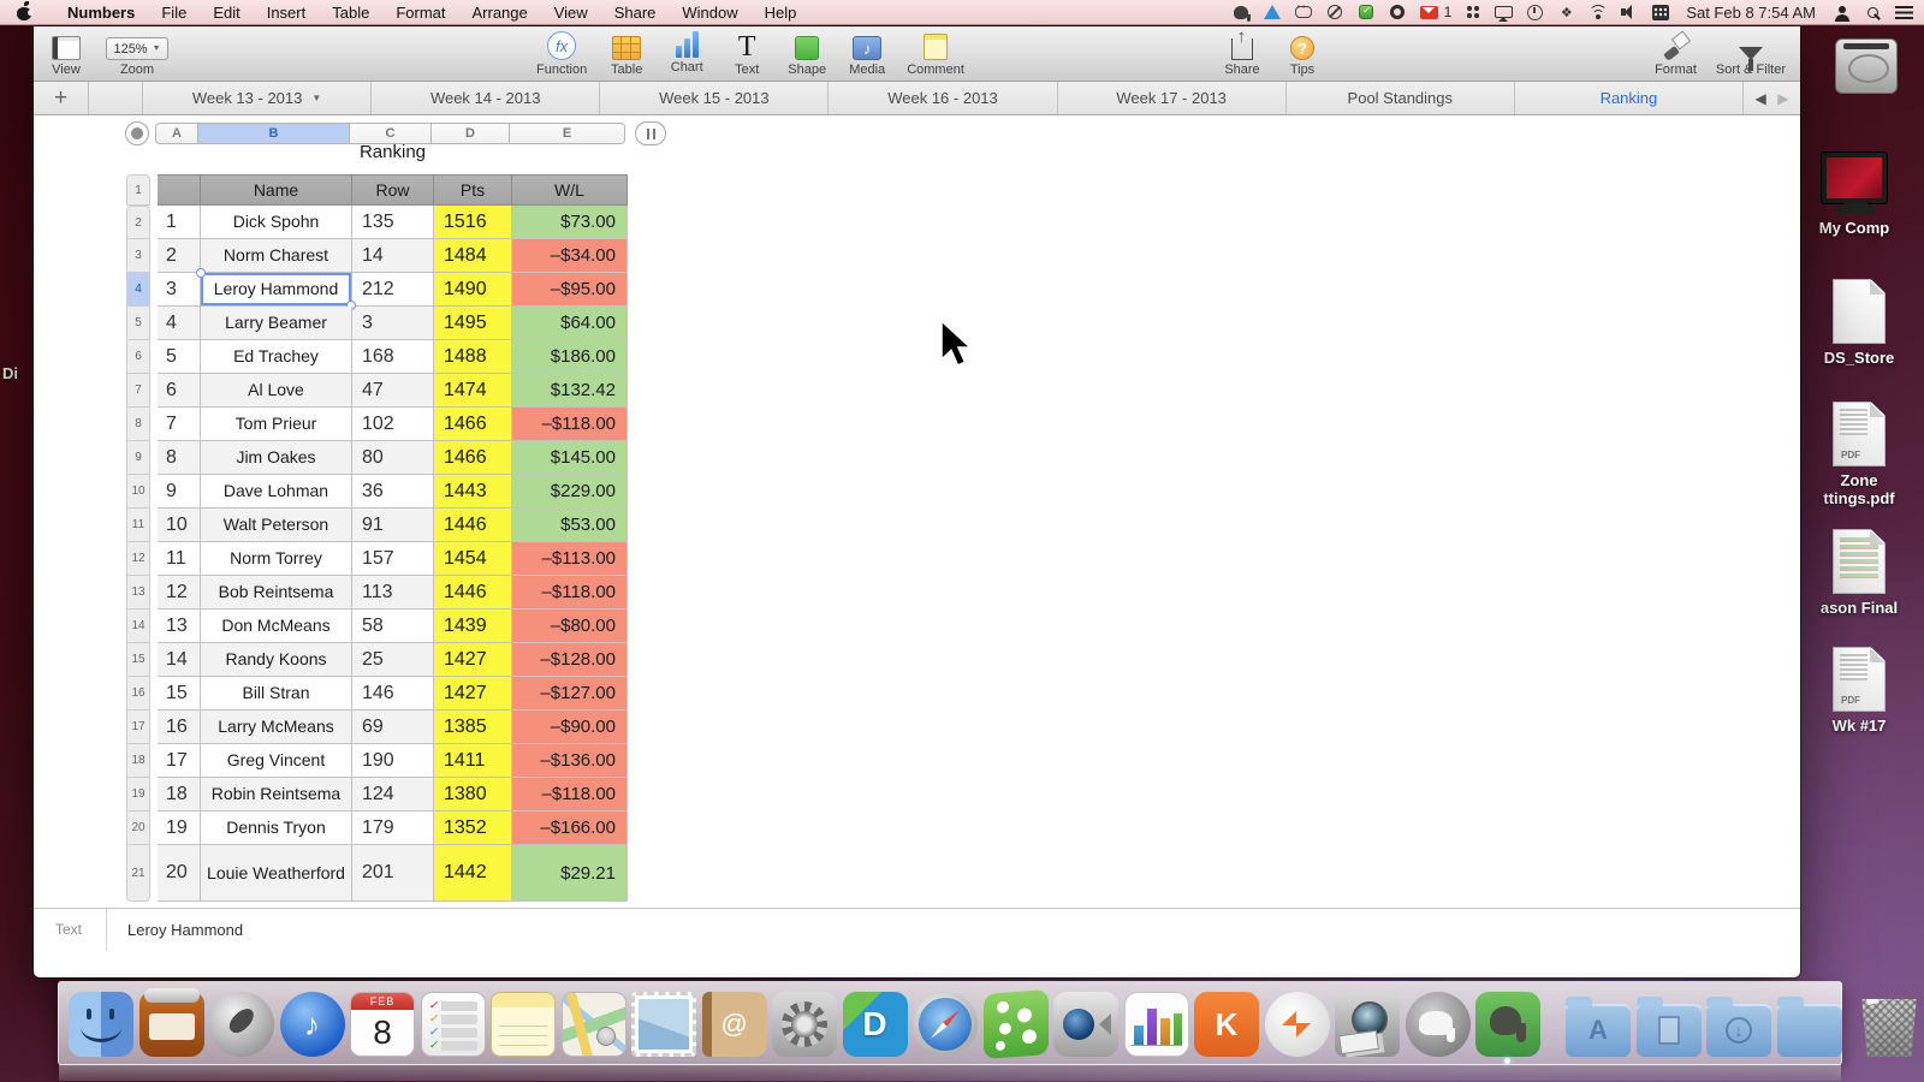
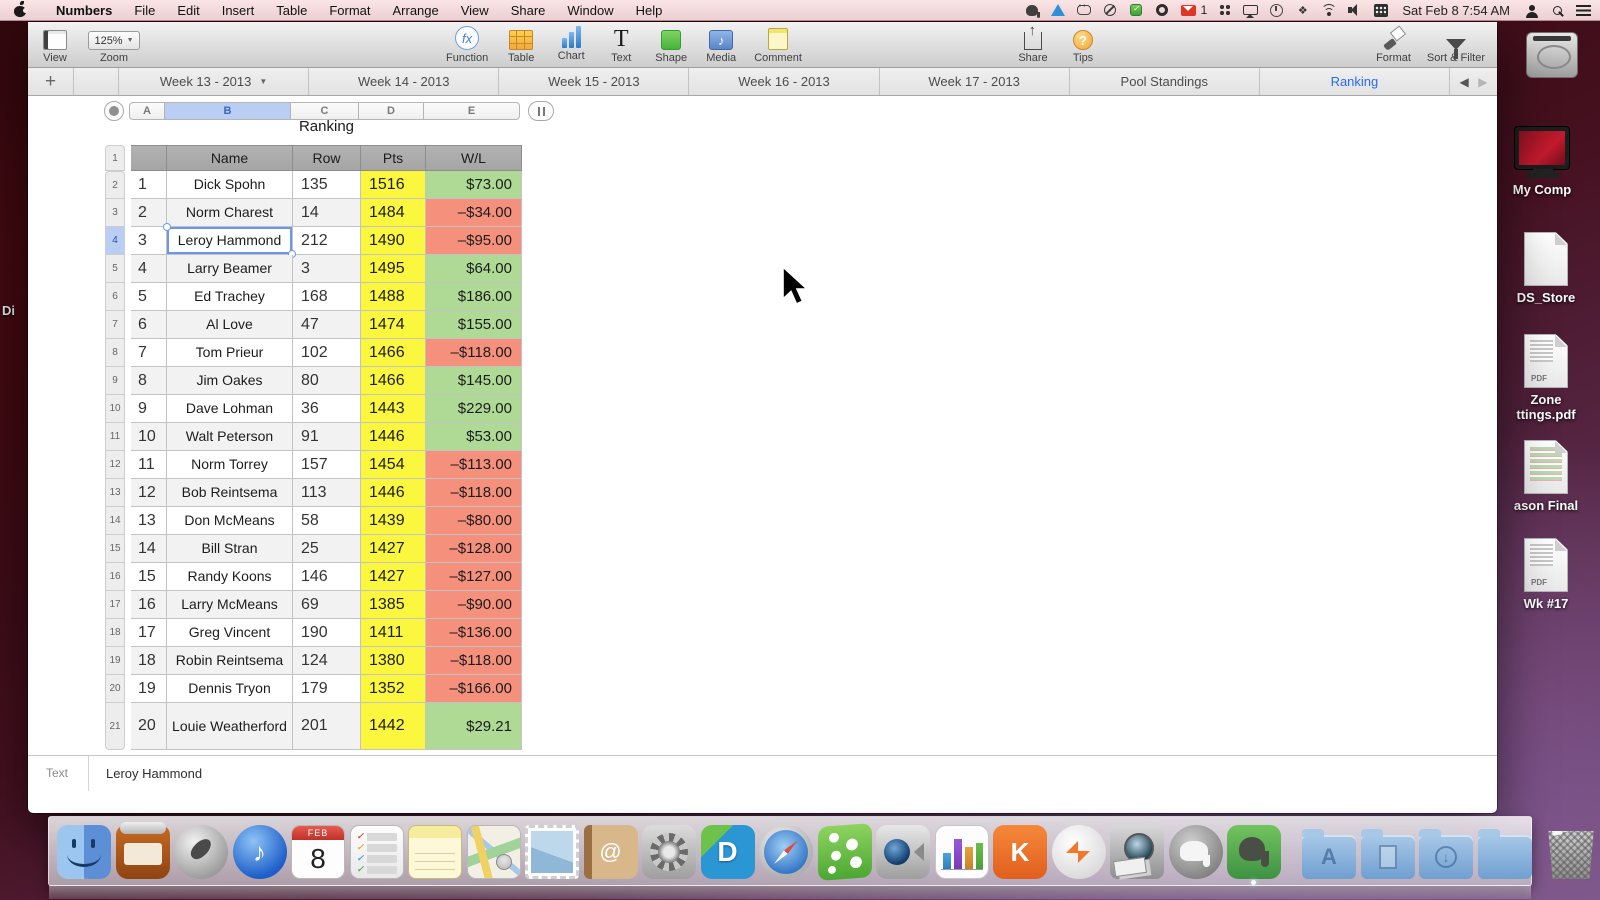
  Numbers
  File
  Edit
  Insert
  Table
  Format
  Arrange
  View
  Share
  Window
  Help
  1
  ❖
  Sat Feb 8 7:54 AM
  Di
  My Comp
  DS_Store
  PDF
  Zone
  ttings.pdf
  ason Final
  PDF
  Wk #17
  View
  125%
  Zoom
  fx
  Function
  Table
  Chart
  T
  Text
  Shape
  ♪
  Media
  Comment
  Share
  ?
  Tips
  Format
  Sort Filter
  +
  Week 13 - 2013
  ▼
  Week 14 - 2013
  Week 15 - 2013
  Week 16 - 2013
  Week 17 - 2013
  Pool Standings
  Ranking
  ◀
  ▶
  A
  B
  C
  D
  E
  Ranking
  1
  Name
  Row
  Pts
  W/L
  2
  1
  Dick Spohn
  135
  1516
  $73.00
  3
  2
  Norm Charest
  14
  1484
  –$34.00
  4
  3
  Leroy Hammond
  212
  1490
  –$95.00
  5
  4
  Larry Beamer
  3
  1495
  $64.00
  6
  5
  Ed Trachey
  168
  1488
  $186.00
  7
  6
  Al Love
  47
  1474
- $132.42
+ $155.00
  8
  7
  Tom Prieur
  102
  1466
  –$118.00
  9
  8
  Jim Oakes
  80
  1466
  $145.00
  10
  9
  Dave Lohman
  36
  1443
  $229.00
  11
  10
  Walt Peterson
  91
  1446
  $53.00
  12
  11
  Norm Torrey
  157
  1454
  –$113.00
  13
  12
  Bob Reintsema
  113
  1446
  –$118.00
  14
  13
  Don McMeans
  58
  1439
  –$80.00
  15
  14
- Randy Koons
+ Bill Stran
  25
  1427
  –$128.00
  16
  15
- Bill Stran
+ Randy Koons
  146
  1427
  –$127.00
  17
  16
  Larry McMeans
  69
  1385
  –$90.00
  18
  17
  Greg Vincent
  190
  1411
  –$136.00
  19
  18
  Robin Reintsema
  124
  1380
  –$118.00
  20
  19
  Dennis Tryon
  179
  1352
  –$166.00
  21
  20
  Louie Weatherford
  201
  1442
  $29.21
  Text
  Leroy Hammond
  ♪
  FEB
  8
  @
  D
  K
  A
  ↓
